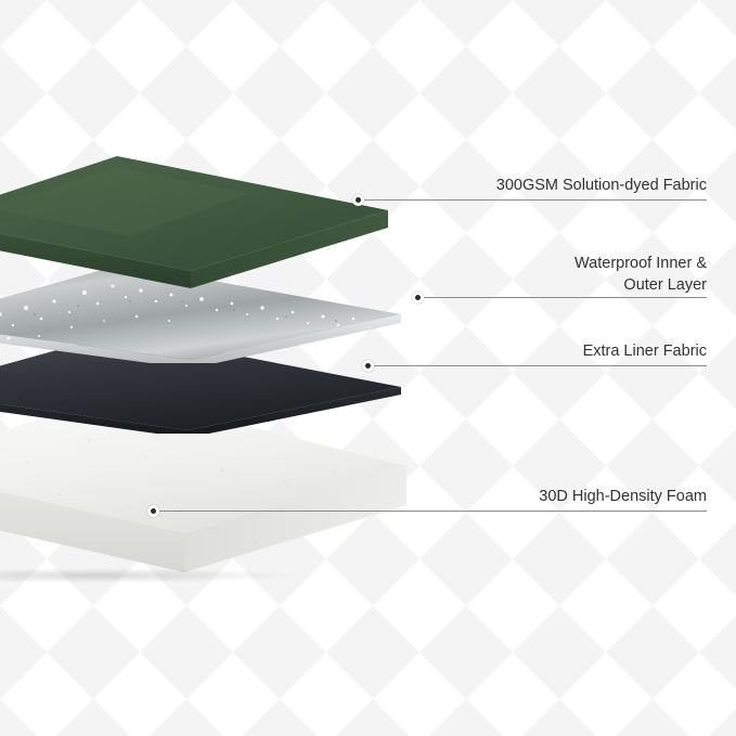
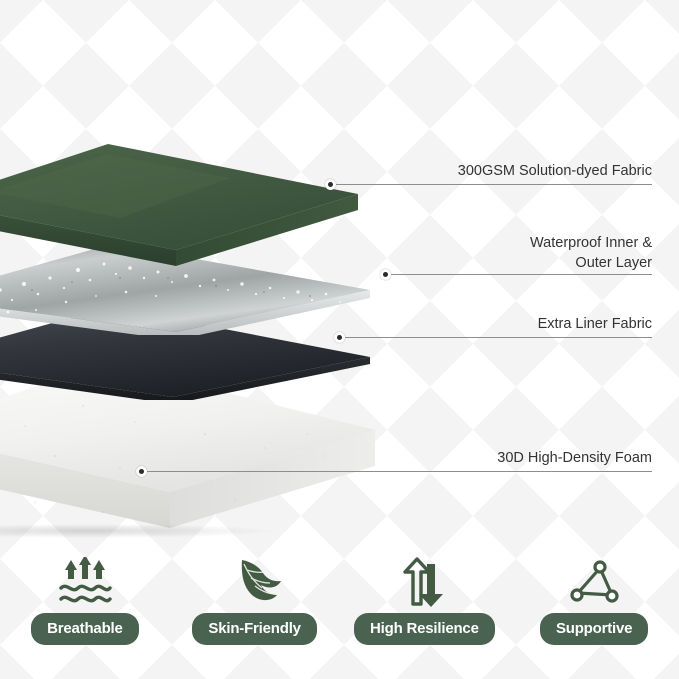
  300GSM Solution-dyed Fabric
  Waterproof Inner &
  Outer Layer
  Extra Liner Fabric
  30D High-Density Foam
+ Breathable
+ Skin-Friendly
+ High Resilience
+ Supportive
